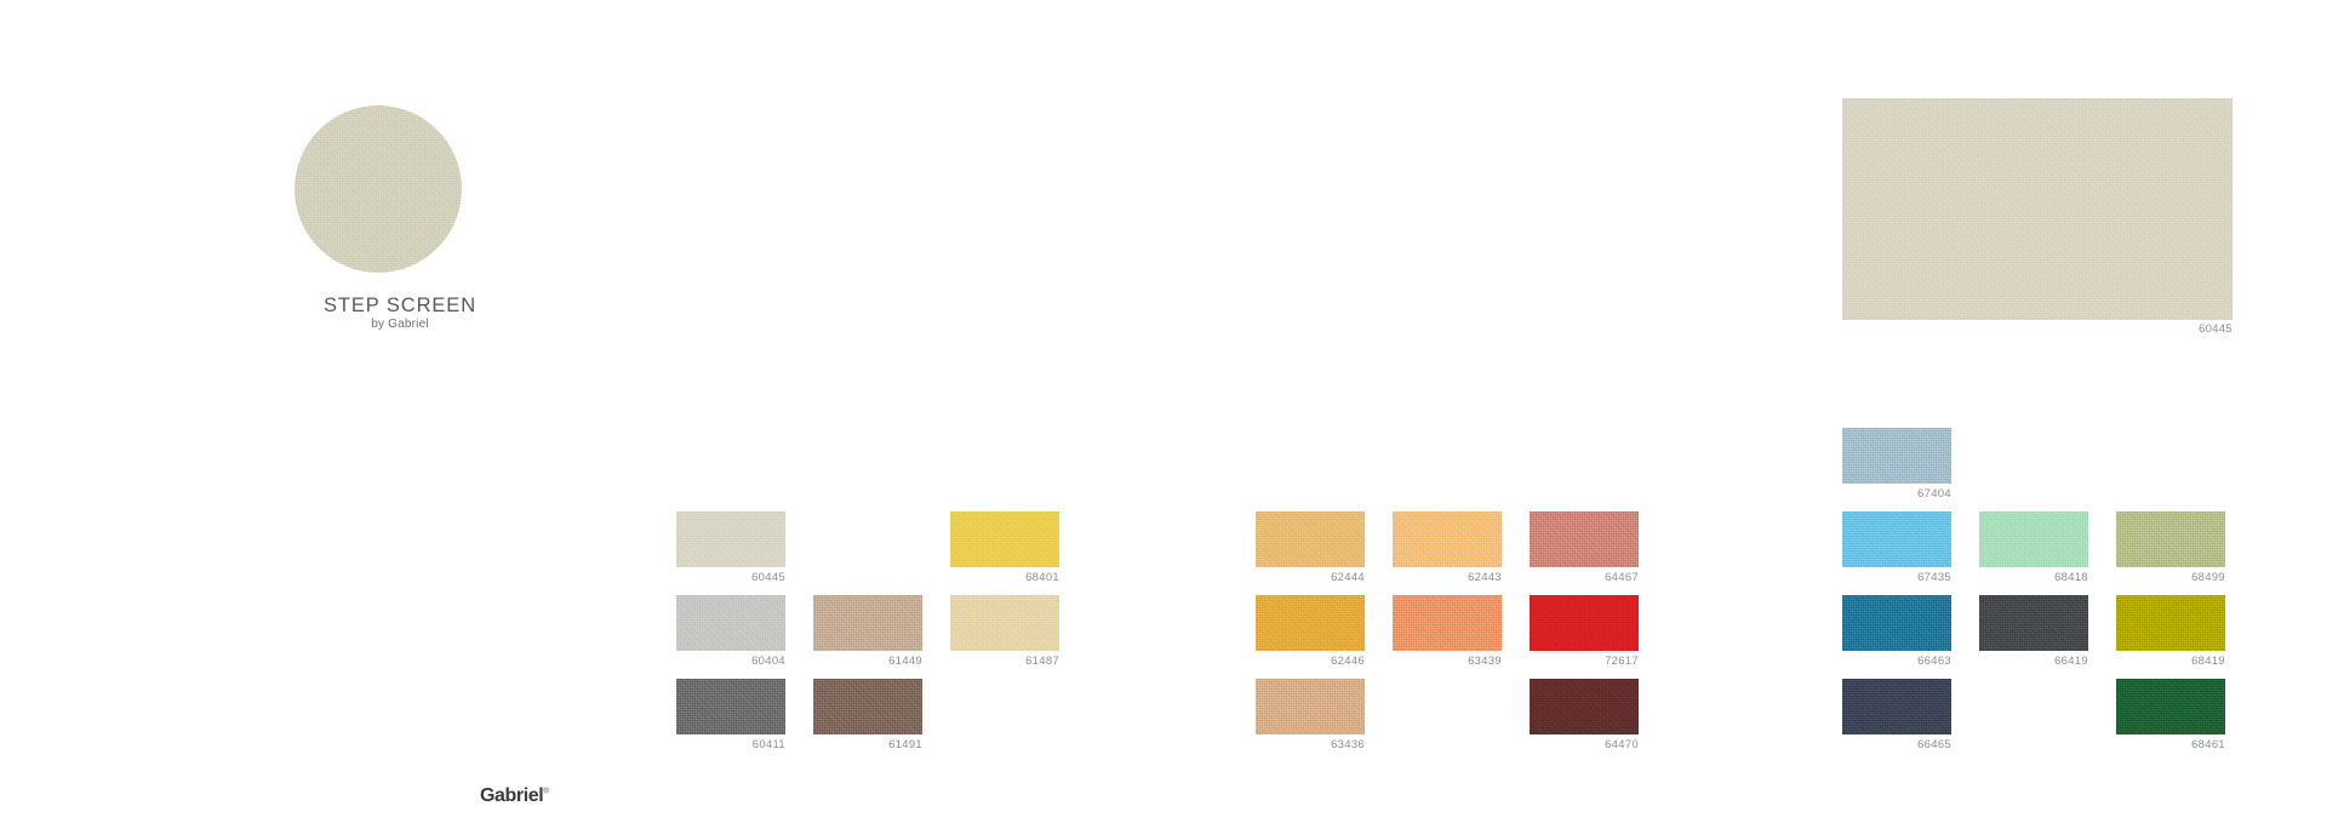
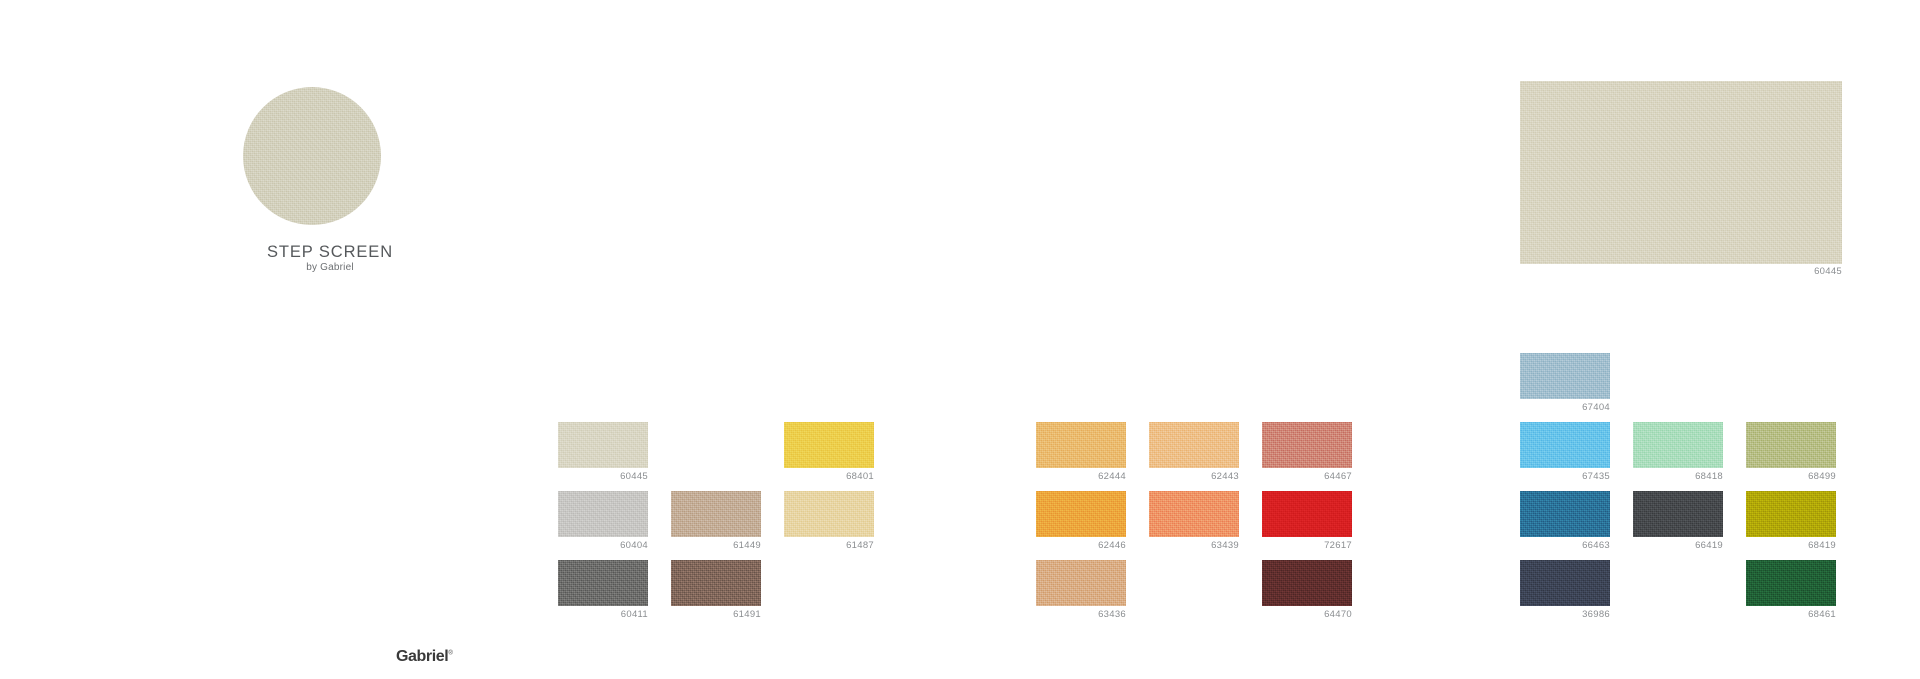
  STEP SCREEN
  by Gabriel
  60445
  60445
  68401
  60404
  61449
  61487
  60411
  61491
  62444
  62443
  64467
  62446
  63439
  72617
  63436
  64470
  67404
  67435
  68418
  68499
  66463
  66419
  68419
- 66465
+ 36986
  68461
  Gabriel
